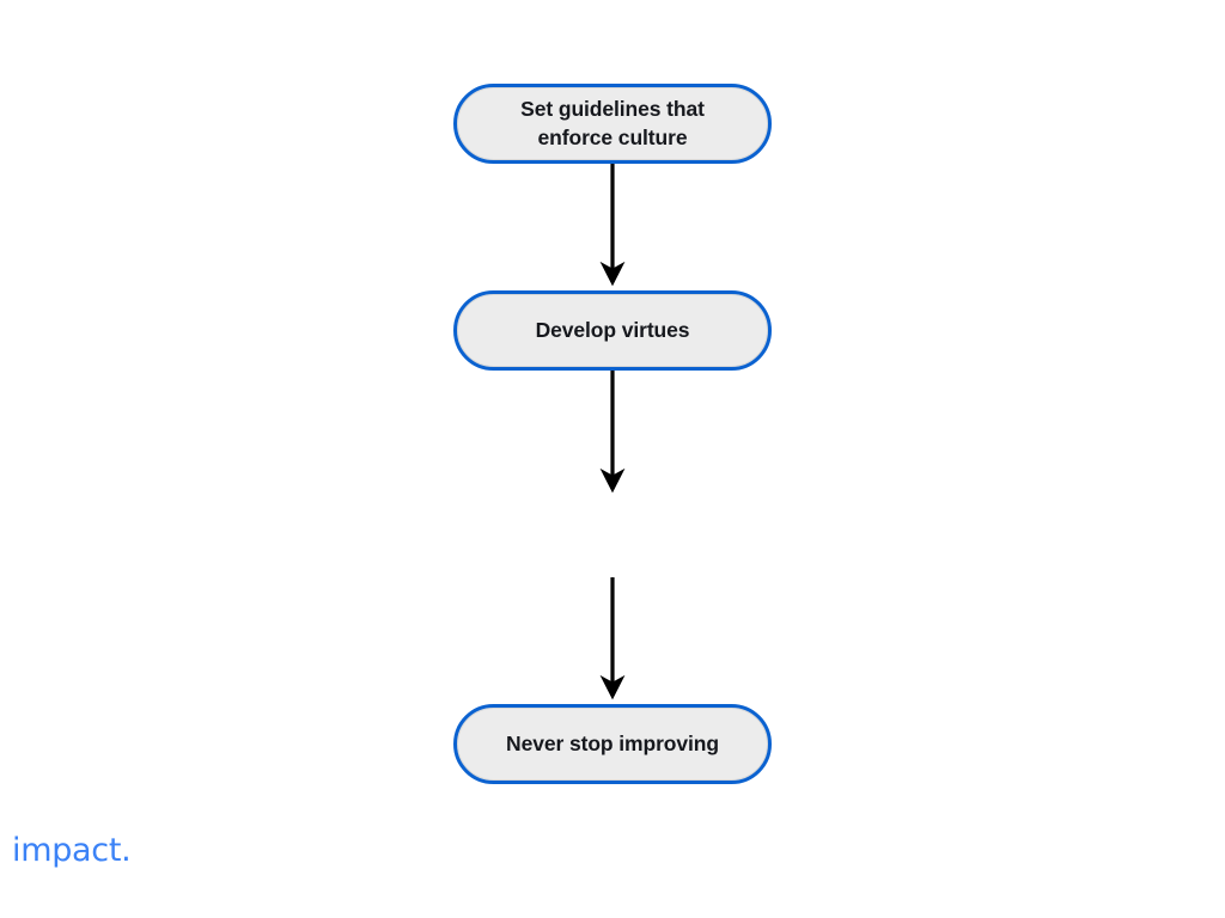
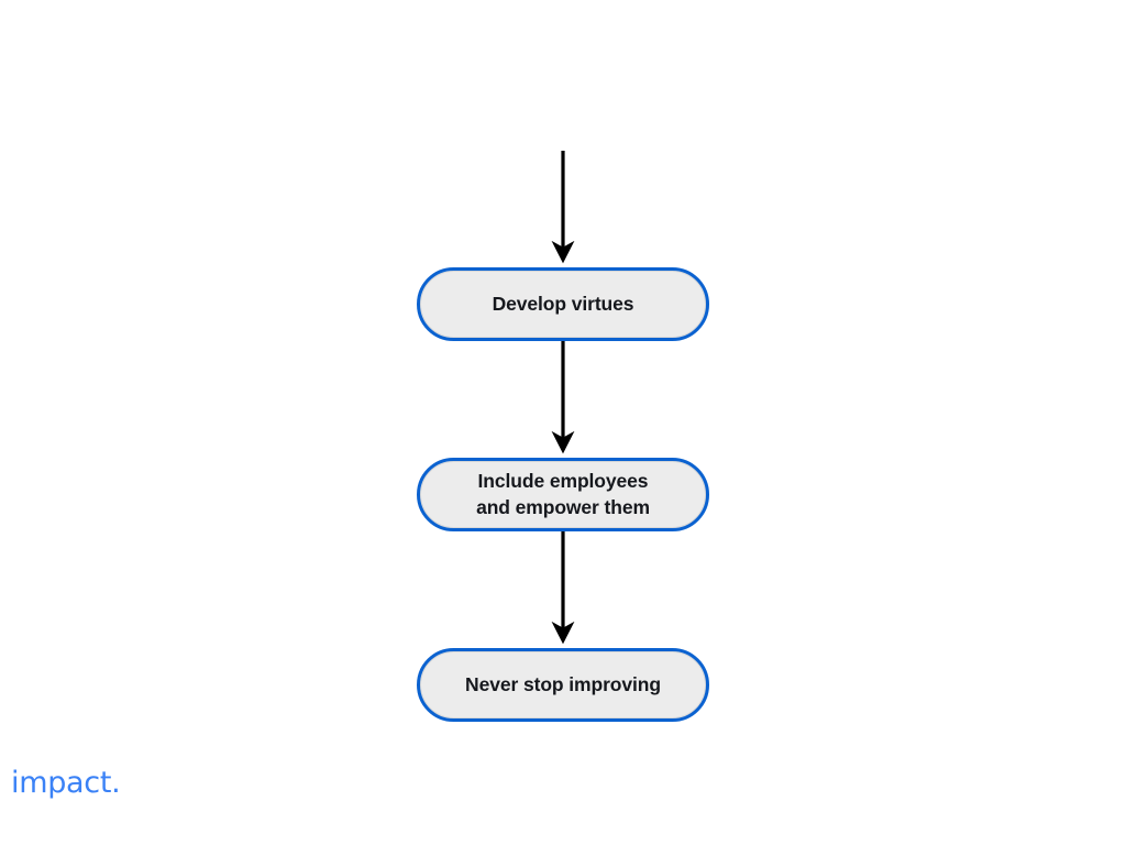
- Set guidelines that
- enforce culture
  Develop virtues
+ Include employees
+ and empower them
  Never stop improving
  impact.
